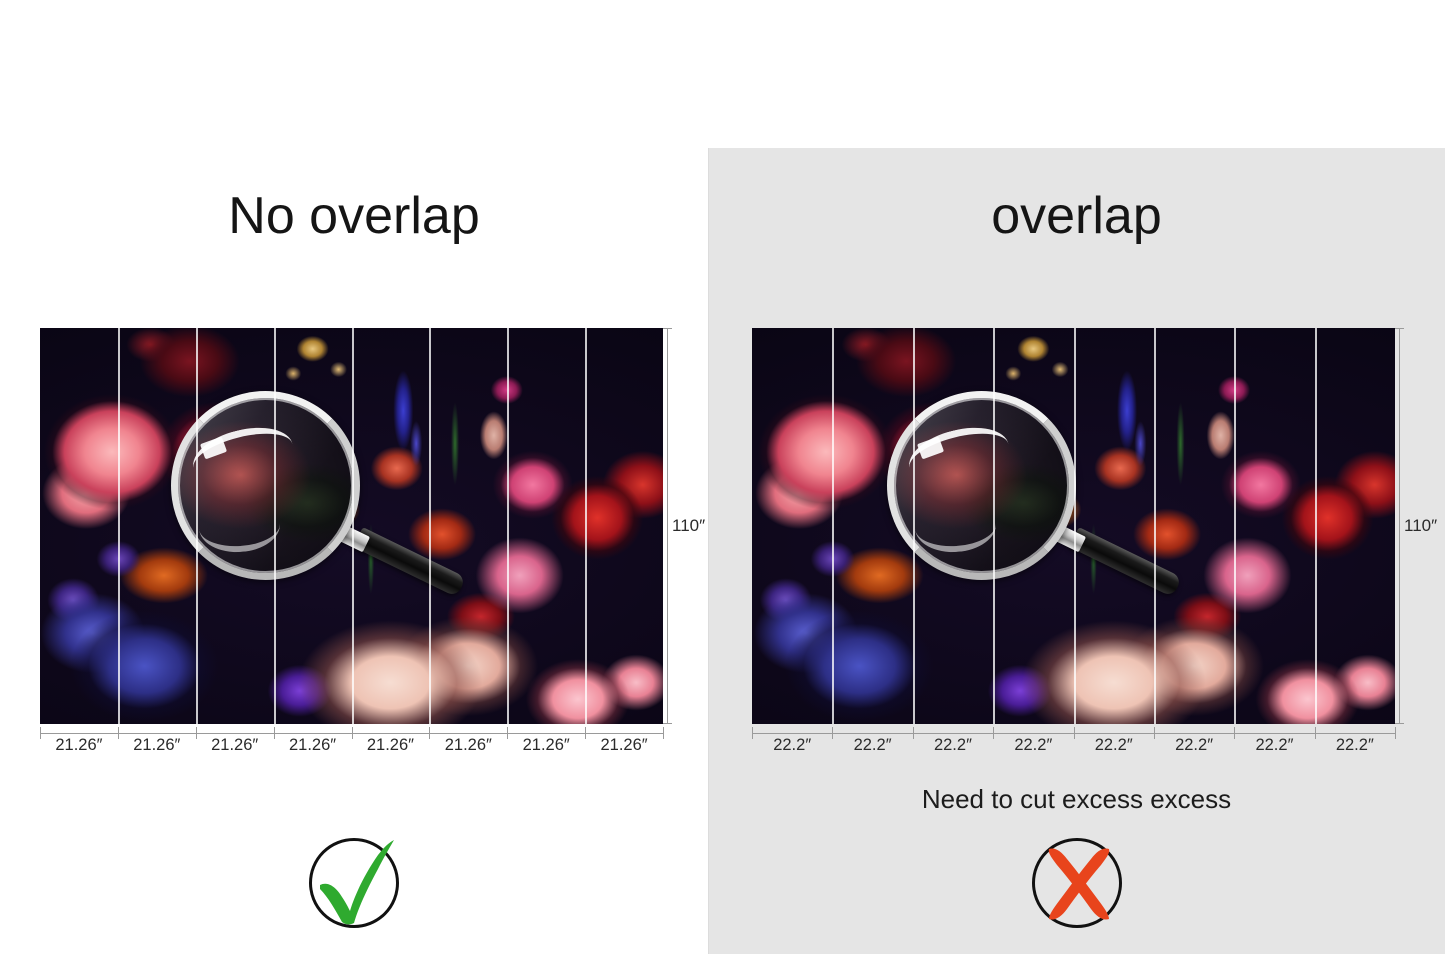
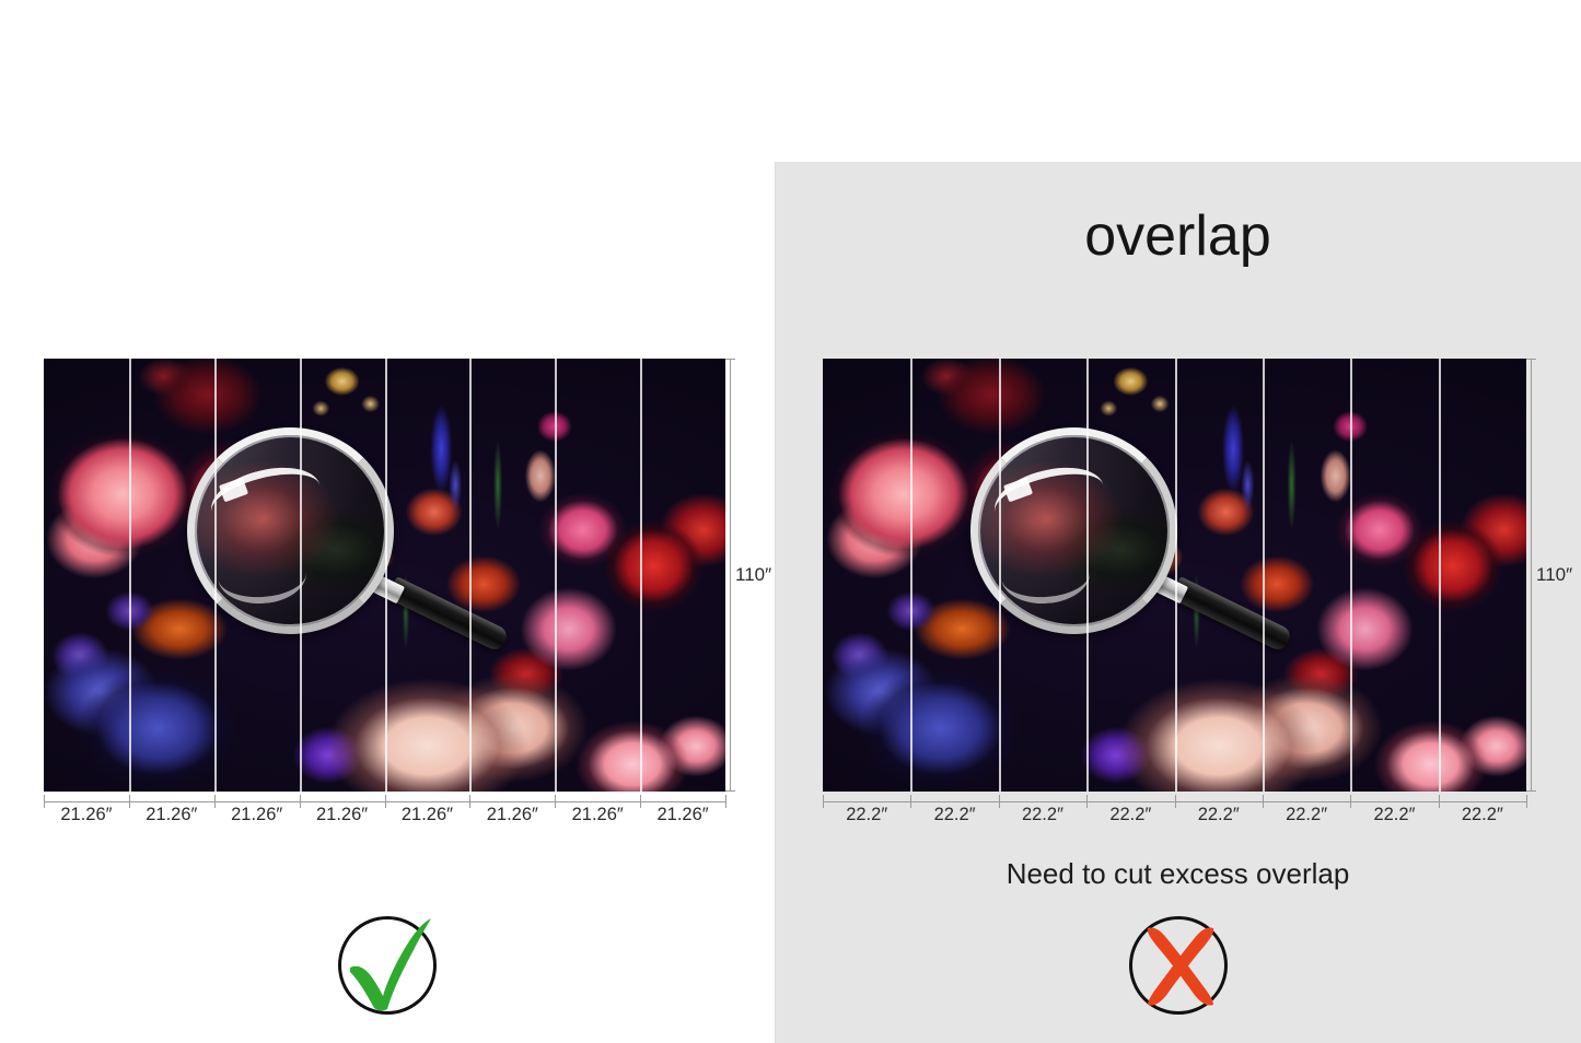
- No overlap
  110″
  21.26″
  21.26″
  21.26″
  21.26″
  21.26″
  21.26″
  21.26″
  21.26″
  overlap
  110″
  22.2″
  22.2″
  22.2″
  22.2″
  22.2″
  22.2″
  22.2″
  22.2″
- Need to cut excess excess
+ Need to cut excess overlap
